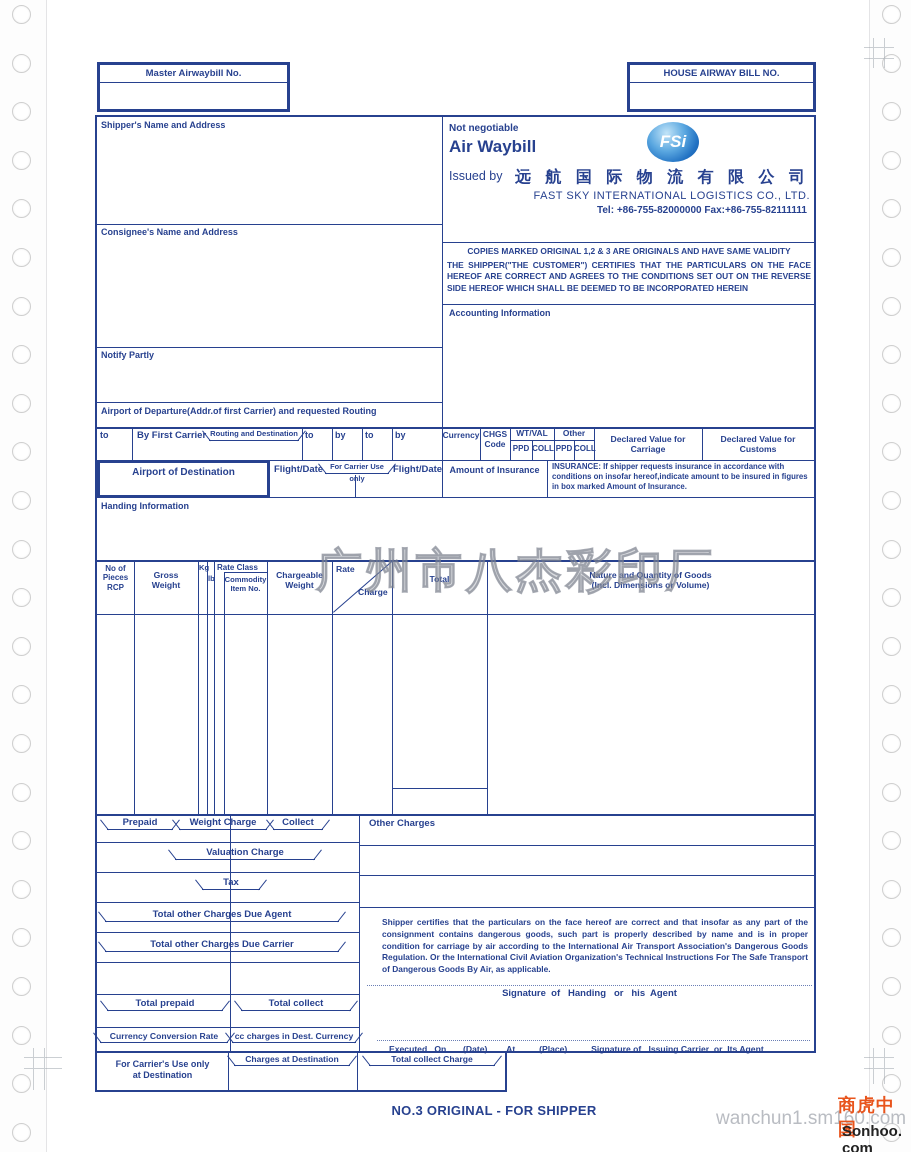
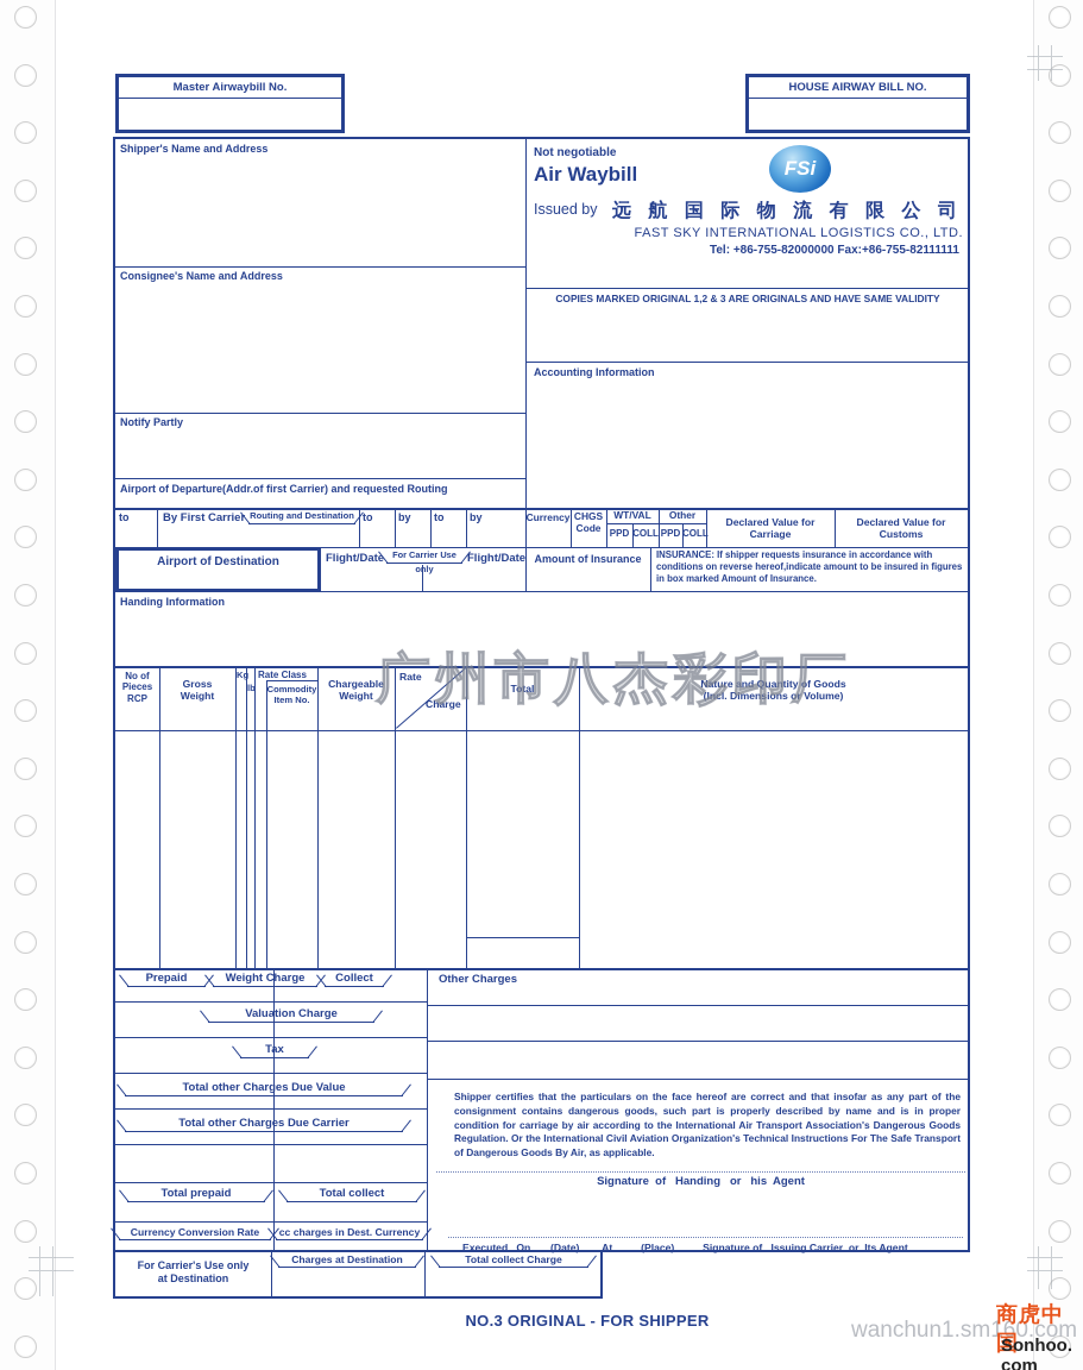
  Master Airwaybill No.
  HOUSE AIRWAY BILL NO.
  Shipper's Name and Address
  Consignee's Name and Address
  Notify Partly
  Airport of Departure(Addr.of first Carrier) and requested Routing
  Not negotiable
  Air Waybill
  Issued by
  FSi
  远 航 国 际 物 流 有 限 公 司
  FAST SKY INTERNATIONAL LOGISTICS CO., LTD.
  Tel: +86-755-82000000 Fax:+86-755-82111111
  COPIES MARKED ORIGINAL 1,2 & 3 ARE ORIGINALS AND HAVE SAME VALIDITY
- THE SHIPPER("THE CUSTOMER") CERTIFIES THAT THE PARTICULARS ON THE FACE HEREOF ARE CORRECT AND AGREES TO THE CONDITIONS SET OUT ON THE REVERSE SIDE HEREOF WHICH SHALL BE DEEMED TO BE INCORPORATED HEREIN
  Accounting Information
  to
  By First Carrier
  Routing and Destination
  to
  by
  to
  by
  Currency
  CHGS
  Code
  WT/VAL
  PPD
  COLL
  Other
  PPD
  COLL
  Declared Value for Carriage
  Declared Value for Customs
  Airport of Destination
  Flight/Date
  For Carrier Use only
  Flight/Date
  Amount of Insurance
- INSURANCE: If shipper requests insurance in accordance with conditions on insofar hereof,indicate amount to be insured in figures in box marked Amount of Insurance.
+ INSURANCE: If shipper requests insurance in accordance with conditions on reverse hereof,indicate amount to be insured in figures in box marked Amount of Insurance.
  Handing Information
  No of
  Pieces
  RCP
  Gross
  Weight
  Kg
  lb
  Rate Class
  Commodity
  Item No.
  Chargeable
  Weight
  Rate
  Charge
  Total
  Nature and Quantity of Goods
  (Incl. Dimensions or Volume)
  Prepaid
  Weight Charge
  Collect
  Other Charges
  Valuation Charge
  Tax
- Total other Charges Due Agent
+ Total other Charges Due Value
  Total other Charges Due Carrier
  Total prepaid
  Total collect
  Currency Conversion Rate
  cc charges in Dest. Currency
  Shipper certifies that the particulars on the face hereof are correct and that insofar as any part of the consignment contains dangerous goods, such part is properly described by name and is in proper condition for carriage by air according to the International Air Transport Association's Dangerous Goods Regulation. Or the International Civil Aviation Organization's Technical Instructions For The Safe Transport of Dangerous Goods By Air, as applicable.
  Signature of Handing or his Agent
  Executed On (Date) At (Place) Signature of Issuing Carrier or Its Agent
  For Carrier's Use only
  at Destination
  Charges at Destination
  Total collect Charge
  NO.3 ORIGINAL - FOR SHIPPER
  广州市八杰彩印厂
  wanchun1.sm160.com
  商虎中国
  Sonhoo. com
